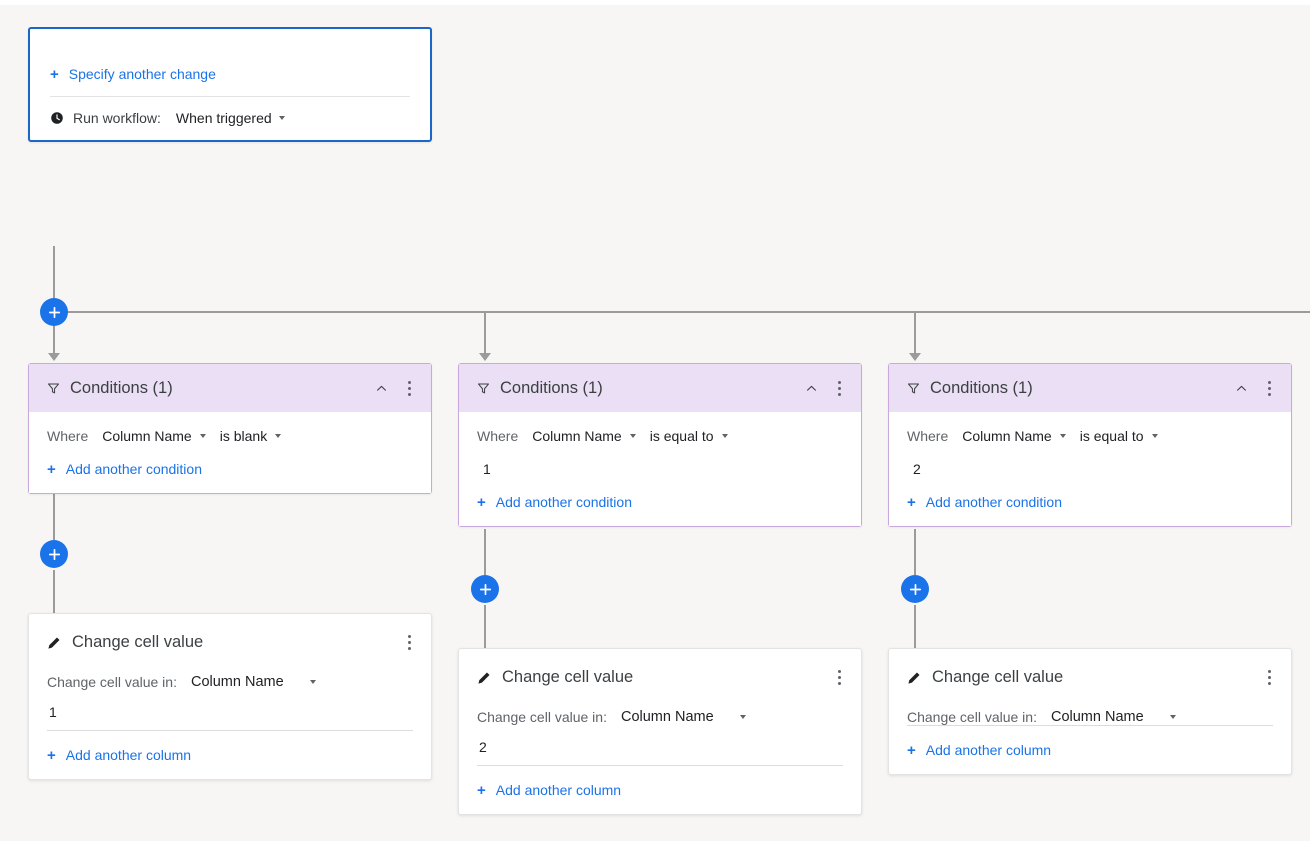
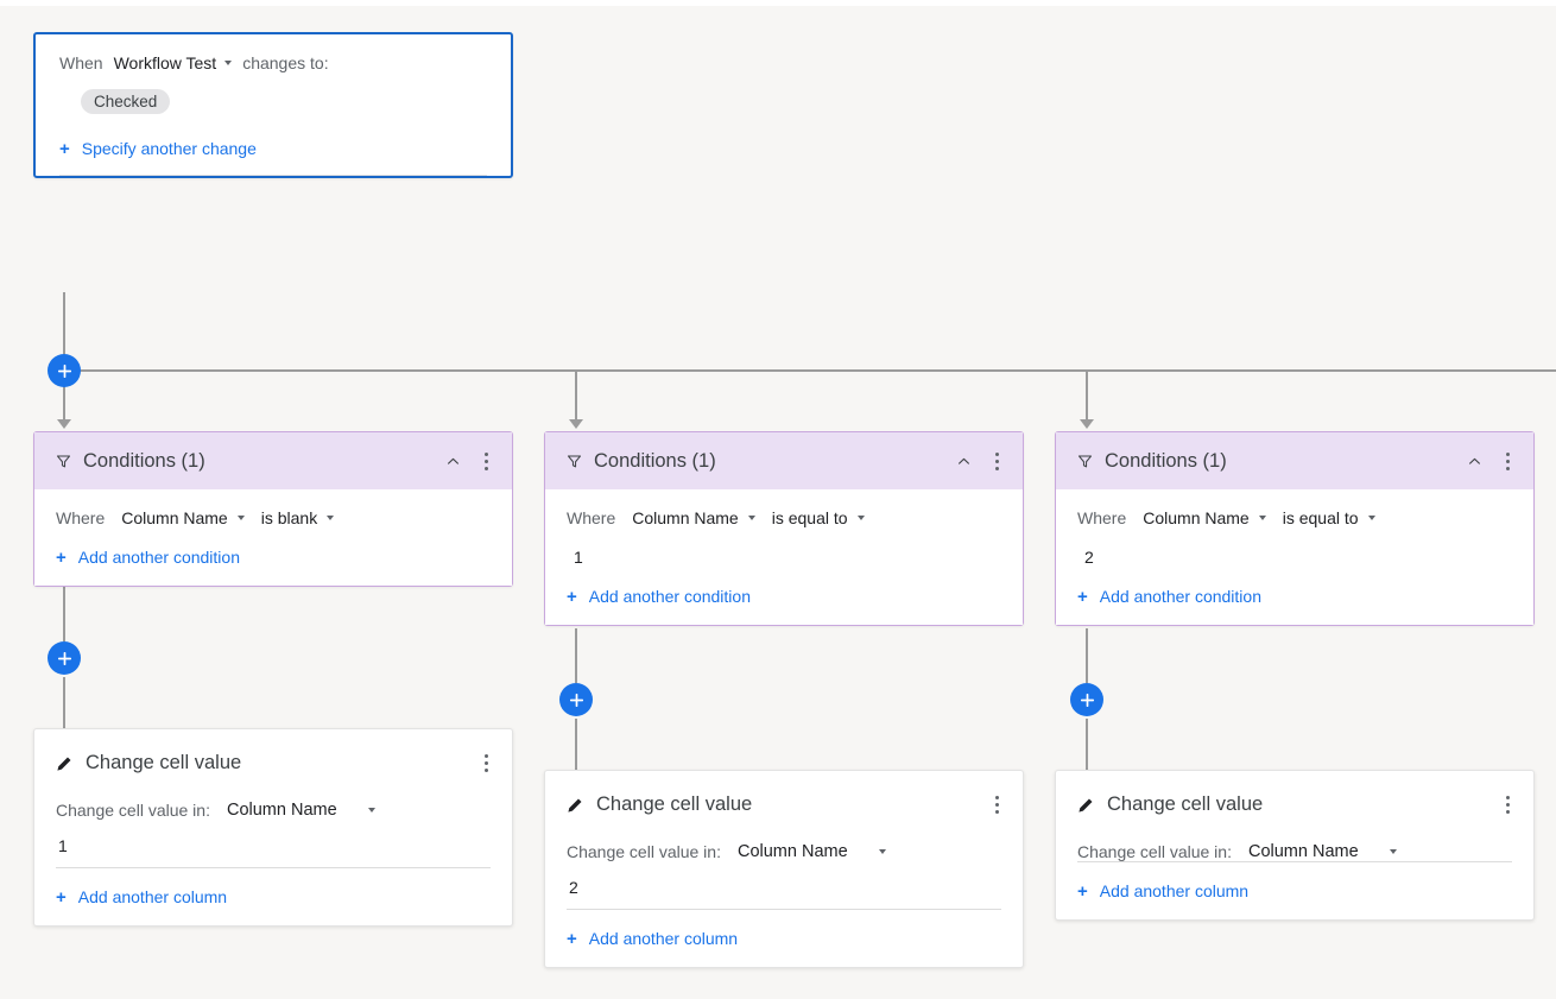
+ When
+ Workflow Test
+ changes to:
+ Checked
  +
  Specify another change
- Run workflow:
- When triggered
  Conditions (1)
  Where
  Column Name
  is blank
  +
  Add another condition
  Change cell value
  Change cell value in:
  Column Name
  1
  +
  Add another column
  Conditions (1)
  Where
  Column Name
  is equal to
  1
  +
  Add another condition
  Change cell value
  Change cell value in:
  Column Name
  2
  +
  Add another column
  Conditions (1)
  Where
  Column Name
  is equal to
  2
  +
  Add another condition
  Change cell value
  Change cell value in:
  Column Name
  +
  Add another column
